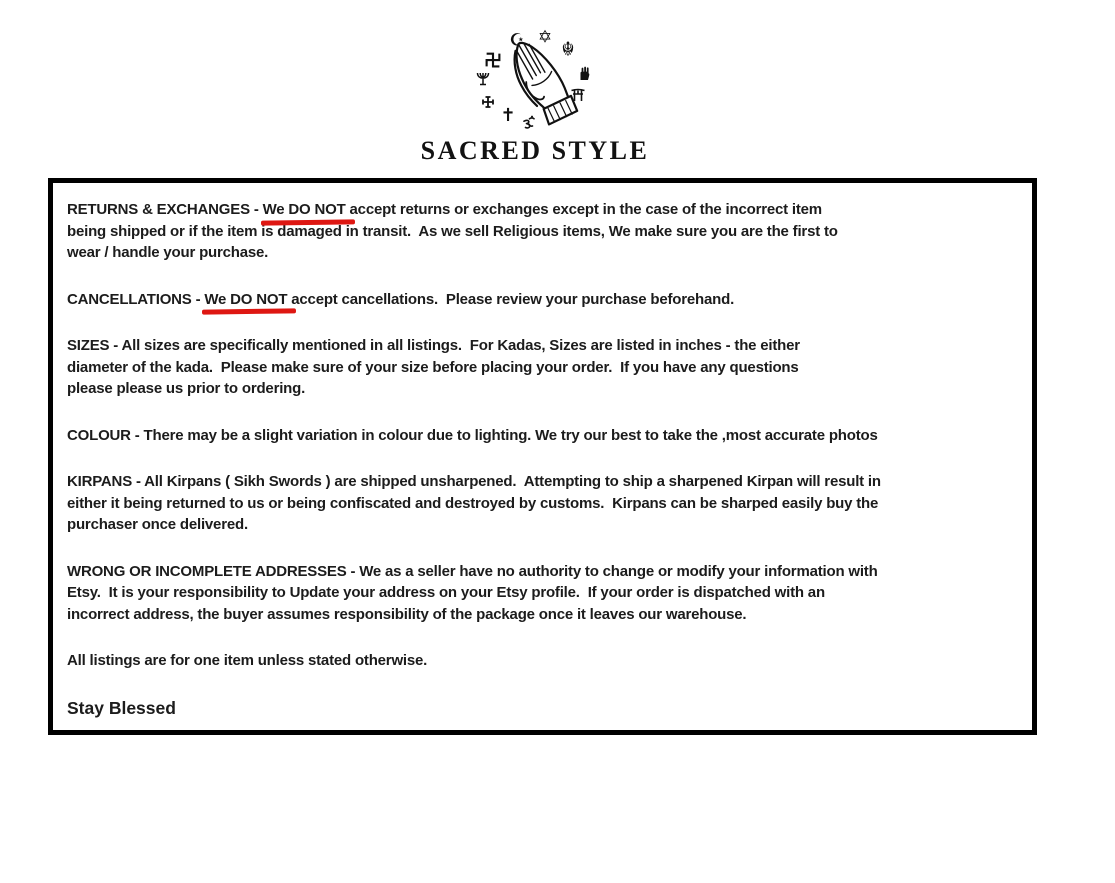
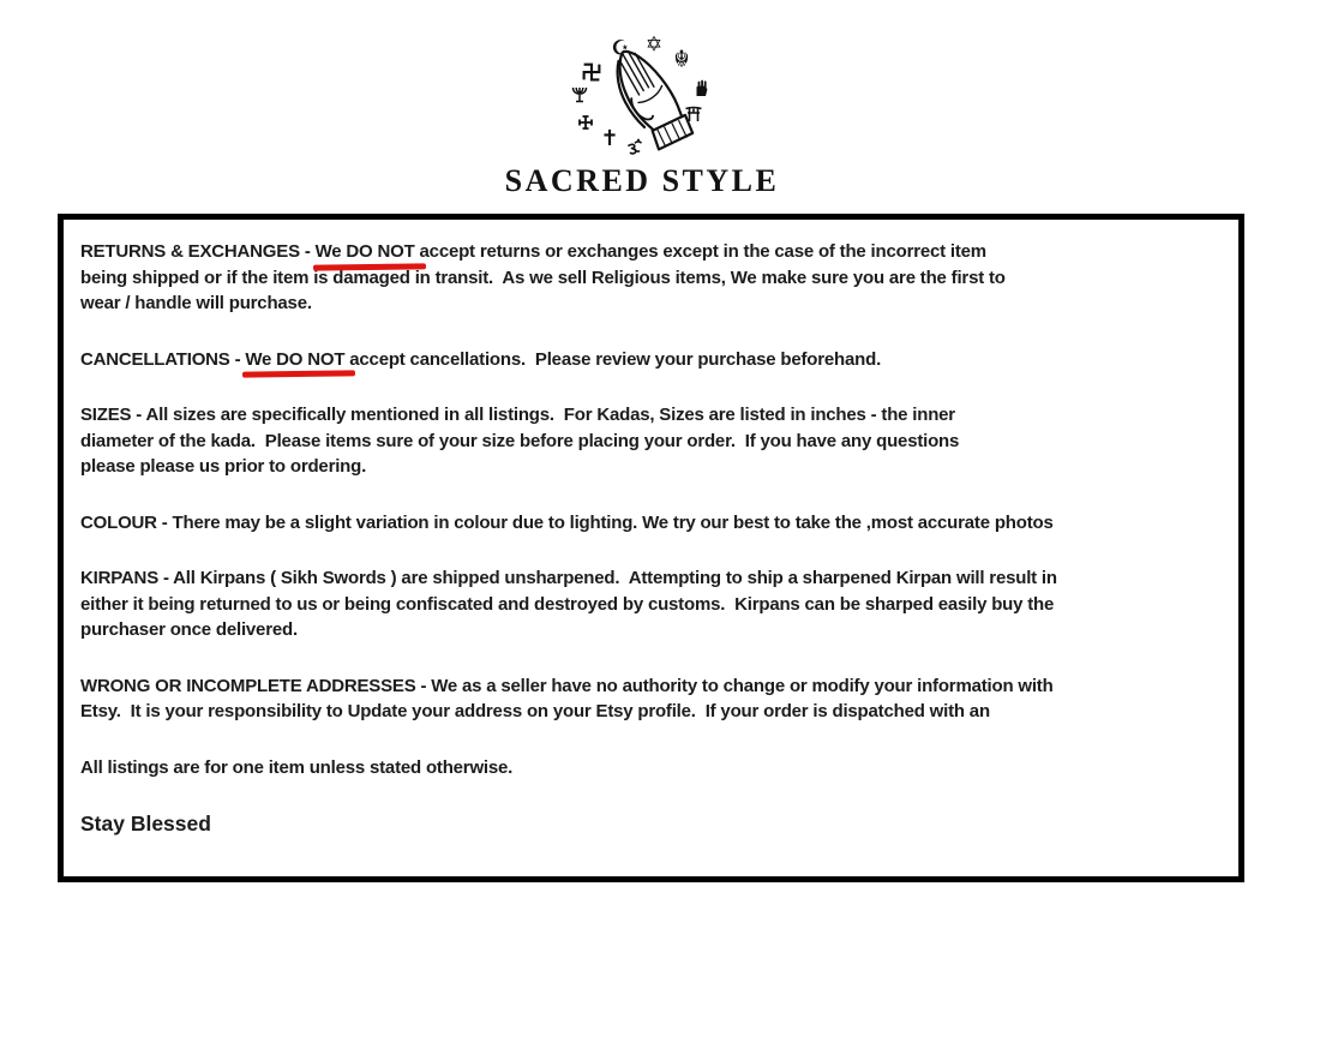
  ☪
  ✡
  ☬
  ✝
  SACRED STYLE
  RETURNS & EXCHANGES - We DO NOT accept returns or exchanges except in the case of the incorrect item
  being shipped or if the item is damaged in transit. As we sell Religious items, We make sure you are the first to
- wear / handle your purchase.
+ wear / handle will purchase.
  CANCELLATIONS - We DO NOT accept cancellations. Please review your purchase beforehand.
- SIZES - All sizes are specifically mentioned in all listings. For Kadas, Sizes are listed in inches - the either
+ SIZES - All sizes are specifically mentioned in all listings. For Kadas, Sizes are listed in inches - the inner
- diameter of the kada. Please make sure of your size before placing your order. If you have any questions
+ diameter of the kada. Please items sure of your size before placing your order. If you have any questions
  please please us prior to ordering.
  COLOUR - There may be a slight variation in colour due to lighting. We try our best to take the ,most accurate photos
  KIRPANS - All Kirpans ( Sikh Swords ) are shipped unsharpened. Attempting to ship a sharpened Kirpan will result in
  either it being returned to us or being confiscated and destroyed by customs. Kirpans can be sharped easily buy the
  purchaser once delivered.
  WRONG OR INCOMPLETE ADDRESSES - We as a seller have no authority to change or modify your information with
  Etsy. It is your responsibility to Update your address on your Etsy profile. If your order is dispatched with an
- incorrect address, the buyer assumes responsibility of the package once it leaves our warehouse.
  All listings are for one item unless stated otherwise.
  Stay Blessed
